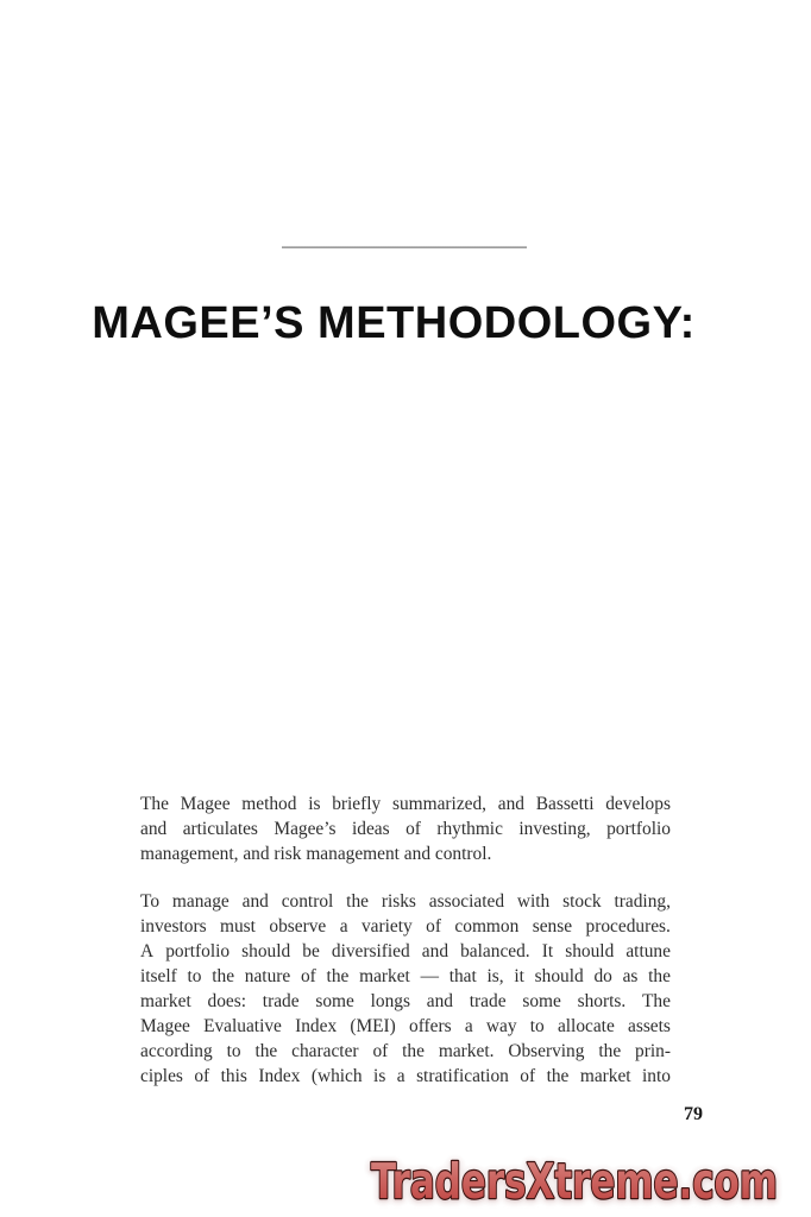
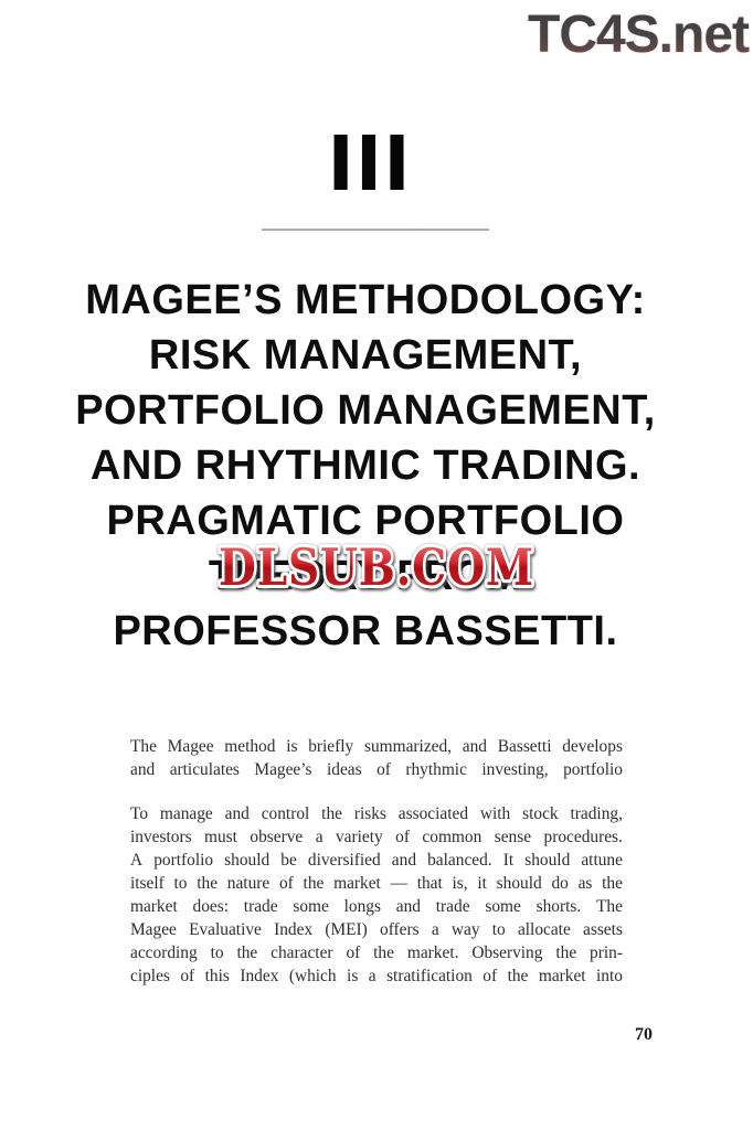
+ TC4S.net
+ III
  MAGEE’S METHODOLOGY:
+ RISK MANAGEMENT,
+ PORTFOLIO MANAGEMENT,
+ AND RHYTHMIC TRADING.
+ PRAGMATIC PORTFOLIO
+ THEORY FROM
+ PROFESSOR BASSETTI.
+ DLSUB.COM
  The
  Magee
  method
  is
  briefly
  summarized,
  and
  Bassetti
  develops
  and
  articulates
  Magee’s
  ideas
  of
  rhythmic
  investing,
  portfolio
- management, and risk management and control.
  To
  manage
  and
  control
  the
  risks
  associated
  with
  stock
  trading,
  investors
  must
  observe
  a
  variety
  of
  common
  sense
  procedures.
  A
  portfolio
  should
  be
  diversified
  and
  balanced.
  It
  should
  attune
  itself
  to
  the
  nature
  of
  the
  market
  —
  that
  is,
  it
  should
  do
  as
  the
  market
  does:
  trade
  some
  longs
  and
  trade
  some
  shorts.
  The
  Magee
  Evaluative
  Index
  (MEI)
  offers
  a
  way
  to
  allocate
  assets
  according
  to
  the
  character
  of
  the
  market.
  Observing
  the
  prin-
  ciples
  of
  this
  Index
  (which
  is
  a
  stratification
  of
  the
  market
  into
- 79
+ 70
- TradersXtreme.com
